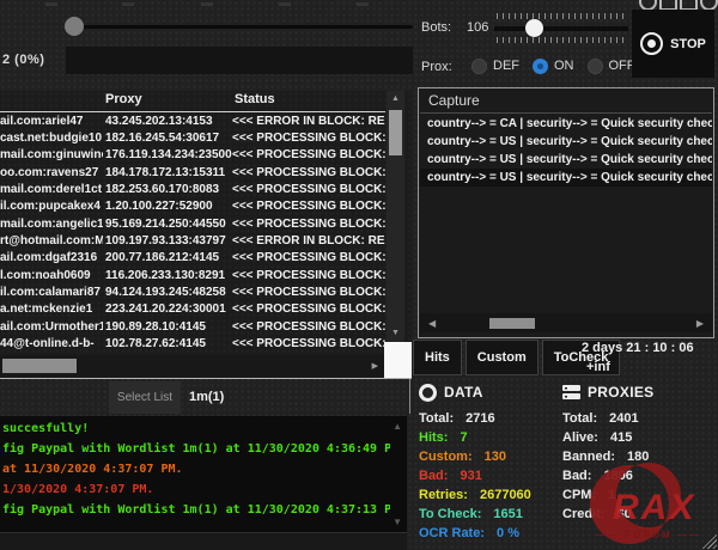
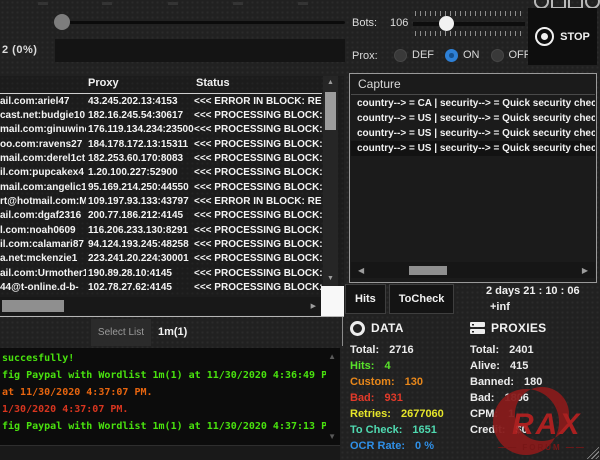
  2 (0%)
  Bots:
  106
  Prox:
  DEF
  ON
  STOP
  Proxy
  Status
  ail.com:ariel47
  43.245.202.13:4153
  <<< ERROR IN BLOCK: RE
  cast.net:budgie10
  182.16.245.54:30617
  <<< PROCESSING BLOCK:
  mail.com:ginuwin
  176.119.134.234:23500
  <<< PROCESSING BLOCK:
  oo.com:ravens27
  184.178.172.13:15311
  <<< PROCESSING BLOCK:
  mail.com:derel1ct
  182.253.60.170:8083
  <<< PROCESSING BLOCK:
  il.com:pupcakex4
  1.20.100.227:52900
  <<< PROCESSING BLOCK:
  mail.com:angelic1
  95.169.214.250:44550
  <<< PROCESSING BLOCK:
  rt@hotmail.com:M
  109.197.93.133:43797
  <<< ERROR IN BLOCK: RE
  ail.com:dgaf2316
  200.77.186.212:4145
  <<< PROCESSING BLOCK:
  l.com:noah0609
  116.206.233.130:8291
  <<< PROCESSING BLOCK:
  il.com:calamari87
  94.124.193.245:48258
  <<< PROCESSING BLOCK:
  a.net:mckenzie1
  223.241.20.224:30001
  <<< PROCESSING BLOCK:
  ail.com:Urmother1
  190.89.28.10:4145
  <<< PROCESSING BLOCK:
  44@t-online.d-b-
  102.78.27.62:4145
  <<< PROCESSING BLOCK
  Capture
  country--> = CA | security--> = Quick security chec
  country--> = US | security--> = Quick security chec
  country--> = US | security--> = Quick security chec
  country--> = US | security--> = Quick security chec
  ◀
  ▶
  Hits
- Custom
  ToCheck
  2 days 21 : 10 : 06
  +inf
  Select List
  1m(1)
  succesfully!
  fig Paypal with Wordlist 1m(1) at 11/30/2020 4:36:49 P
  at 11/30/2020 4:37:07 PM.
  1/30/2020 4:37:07 PM.
  fig Paypal with Wordlist 1m(1) at 11/30/2020 4:37:13 P
  ▲
  ▼
  DATA
  Total:
  2716
  Hits:
- 7
+ 4
  Custom:
  130
  Bad:
  931
  Retries:
  2677060
  To Check:
  1651
  OCR Rate:
  0 %
  PROXIES
  Total:
  2401
  Alive:
  415
  Banned:
  180
  Bad:
  CPM
  RAX
  —— FORUM ——
